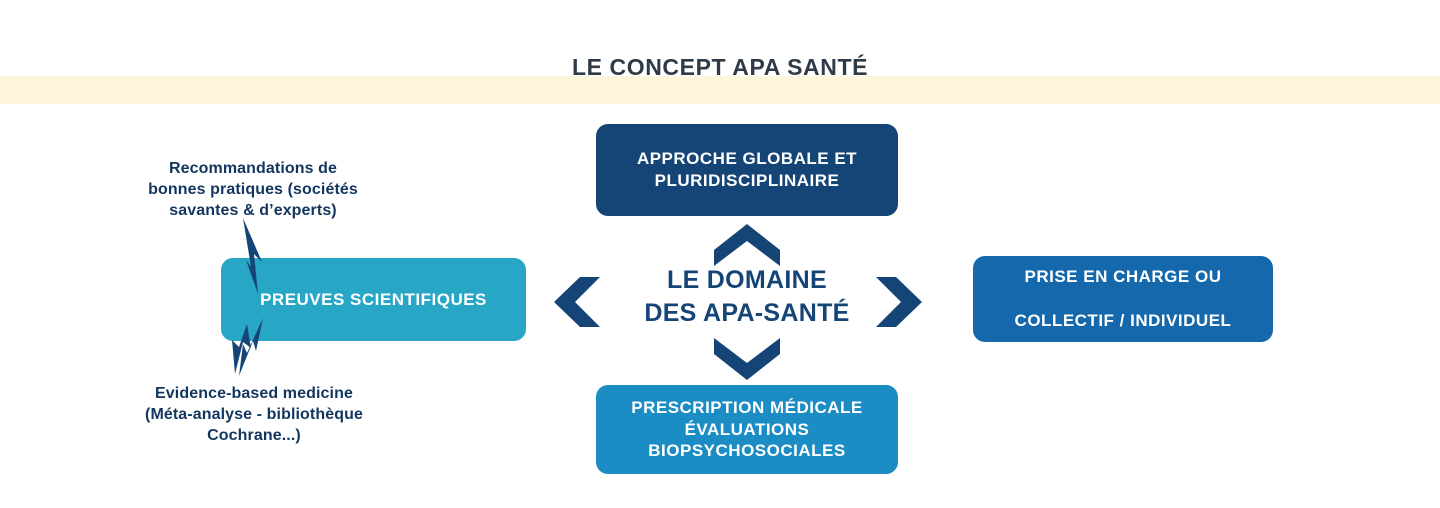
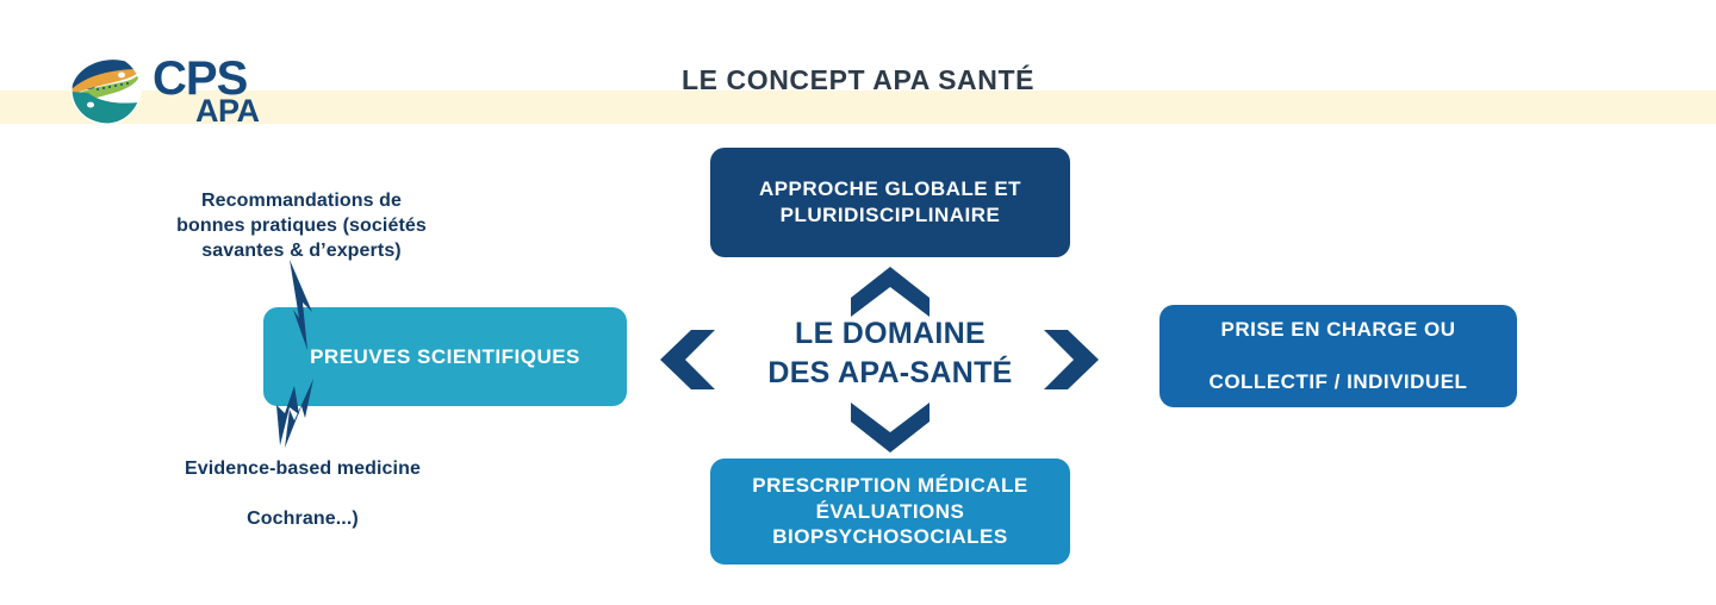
+ CPS
+ APA
  LE CONCEPT APA SANTÉ
  APPROCHE GLOBALE ET
  PLURIDISCIPLINAIRE
  PREUVES SCIENTIFIQUES
  PRISE EN CHARGE OU
  COLLECTIF / INDIVIDUEL
  PRESCRIPTION MÉDICALE
  ÉVALUATIONS
  BIOPSYCHOSOCIALES
  LE DOMAINE
  DES APA-SANTÉ
  Recommandations de
  bonnes pratiques (sociétés
  savantes & d’experts)
  Evidence-based medicine
- (Méta-analyse - bibliothèque
  Cochrane...)
